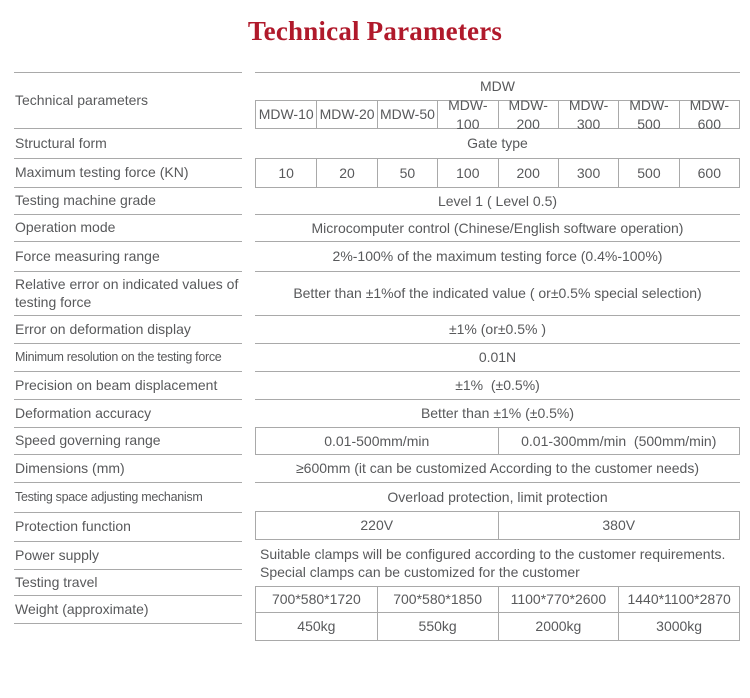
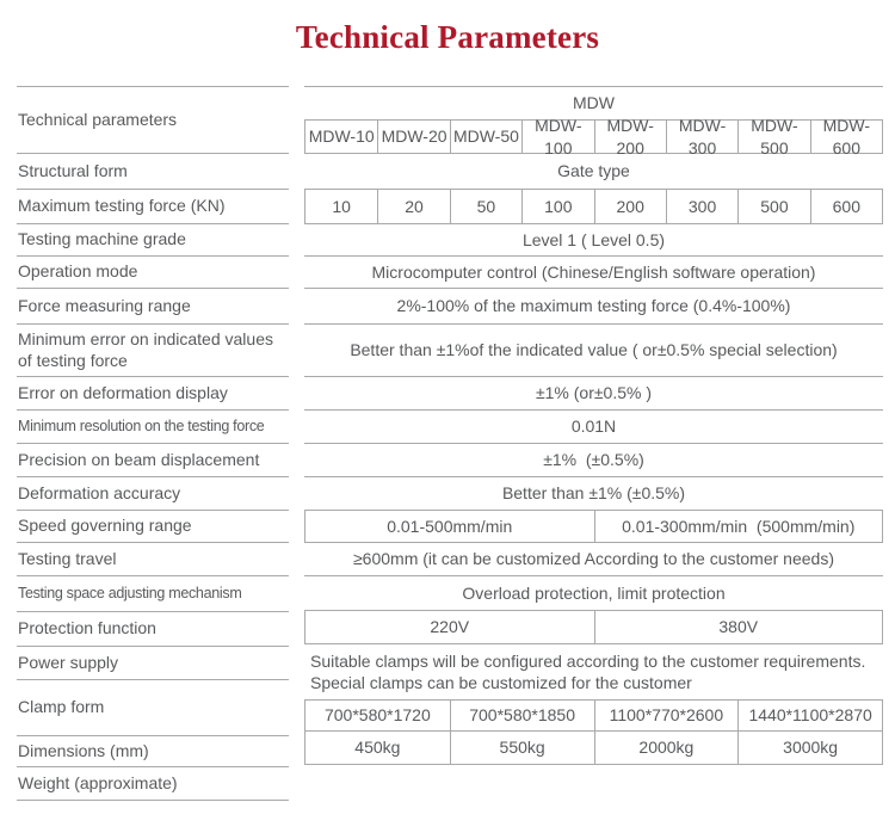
  Technical Parameters
  Technical parameters
  Structural form
  Maximum testing force (KN)
  Testing machine grade
  Operation mode
  Force measuring range
- Relative error on indicated values of testing force
+ Minimum error on indicated values of testing force
  Error on deformation display
  Minimum resolution on the testing force
  Precision on beam displacement
  Deformation accuracy
  Speed governing range
- Dimensions (mm)
+ Testing travel
  Testing space adjusting mechanism
  Protection function
  Power supply
+ Clamp form
- Testing travel
+ Dimensions (mm)
  Weight (approximate)
  MDW
  MDW-10
  MDW-20
  MDW-50
  MDW-100
  MDW-200
  MDW-300
  MDW-500
  MDW-600
  Gate type
  10
  20
  50
  100
  200
  300
  500
  600
  Level 1 ( Level 0.5)
  Microcomputer control (Chinese/English software operation)
  2%-100% of the maximum testing force (0.4%-100%)
  Better than ±1%of the indicated value ( or±0.5% special selection)
  ±1% (or±0.5% )
  0.01N
  ±1% (±0.5%)
  Better than ±1% (±0.5%)
  0.01-500mm/min
  0.01-300mm/min (500mm/min)
  ≥600mm (it can be customized According to the customer needs)
  Overload protection, limit protection
  220V
  380V
  Suitable clamps will be configured according to the customer requirements. Special clamps can be customized for the customer
  700*580*1720
  700*580*1850
  1100*770*2600
  1440*1100*2870
  450kg
  550kg
  2000kg
  3000kg
